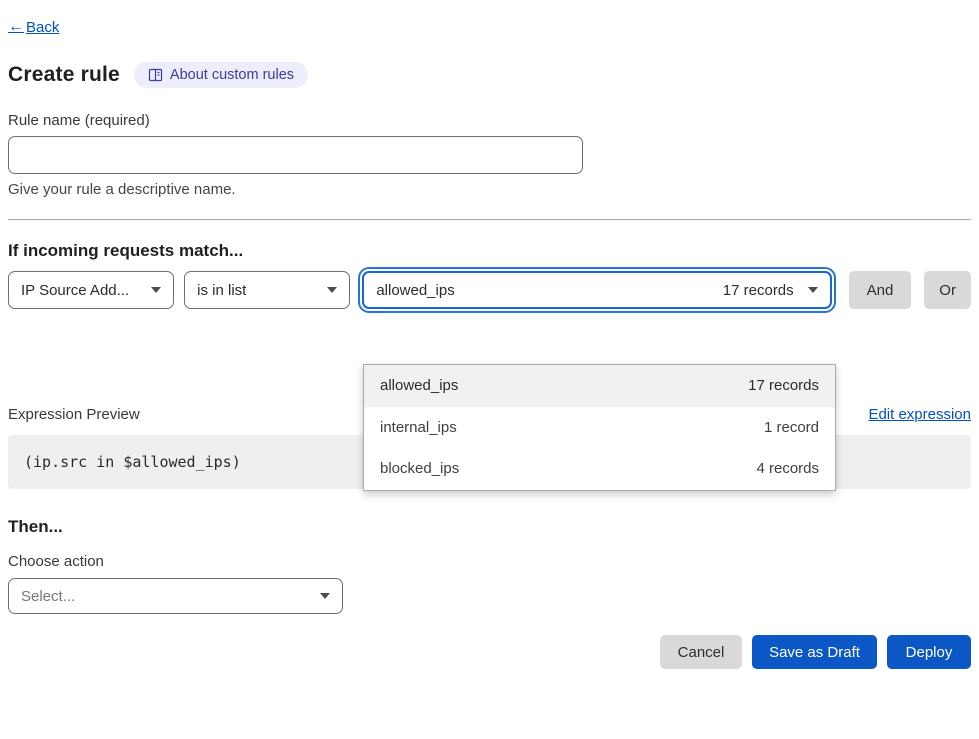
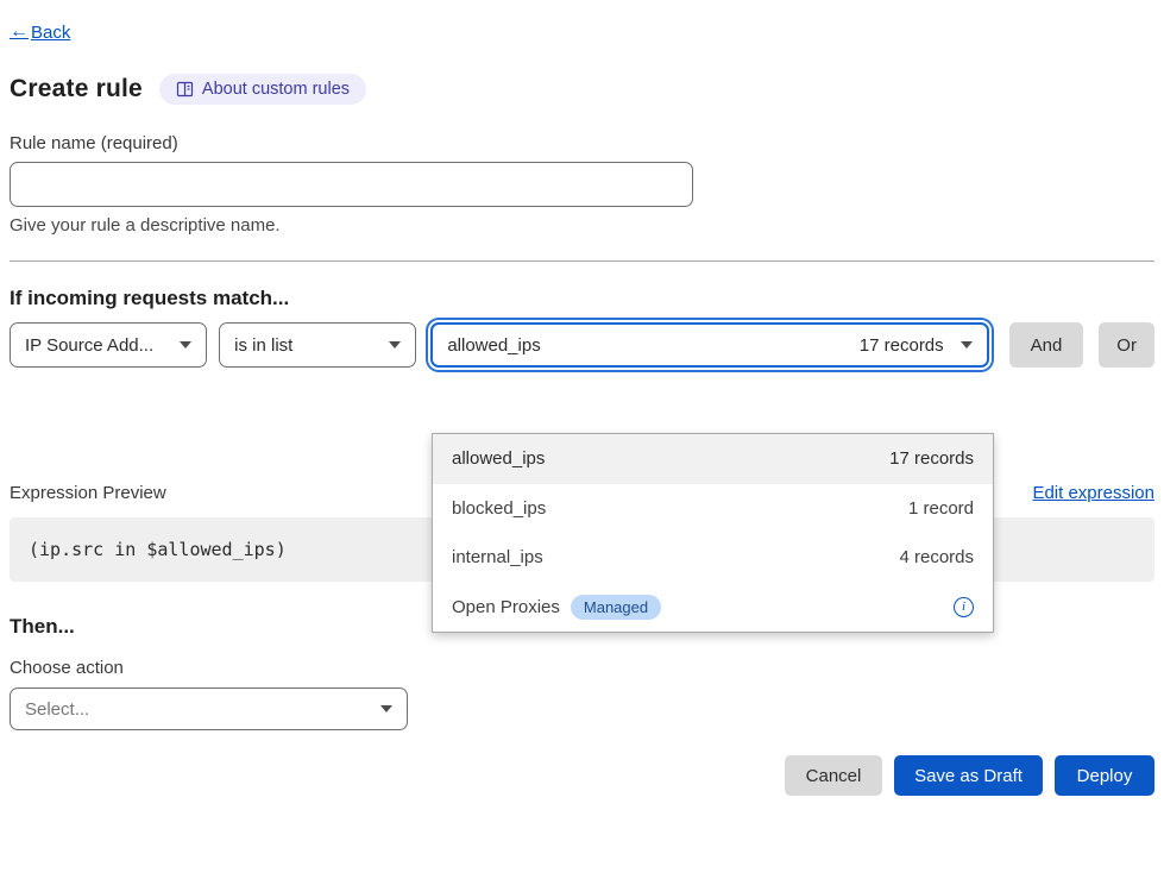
  ←
  Back
  Create rule
  About custom rules
  Rule name (required)
  Give your rule a descriptive name.
  If incoming requests match...
  IP Source Add...
  is in list
  allowed_ips
  17 records
  And
  Or
  Expression Preview
  Edit expression
  (ip.src in $allowed_ips)
  Then...
  Choose action
  Select...
  Cancel
  Save as Draft
  Deploy
  allowed_ips
  17 records
- internal_ips
+ blocked_ips
  1 record
- blocked_ips
+ internal_ips
  4 records
+ Open Proxies
+ Managed
+ i
